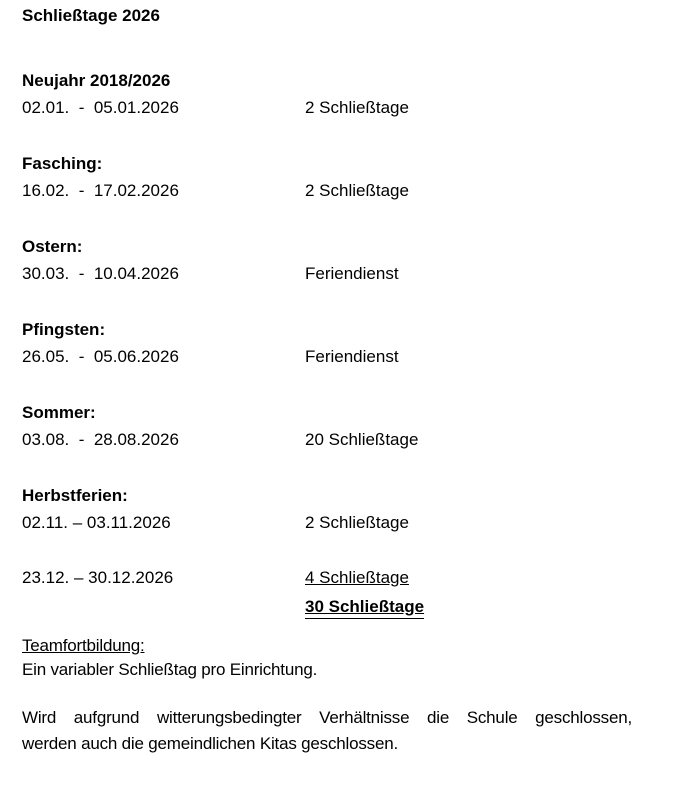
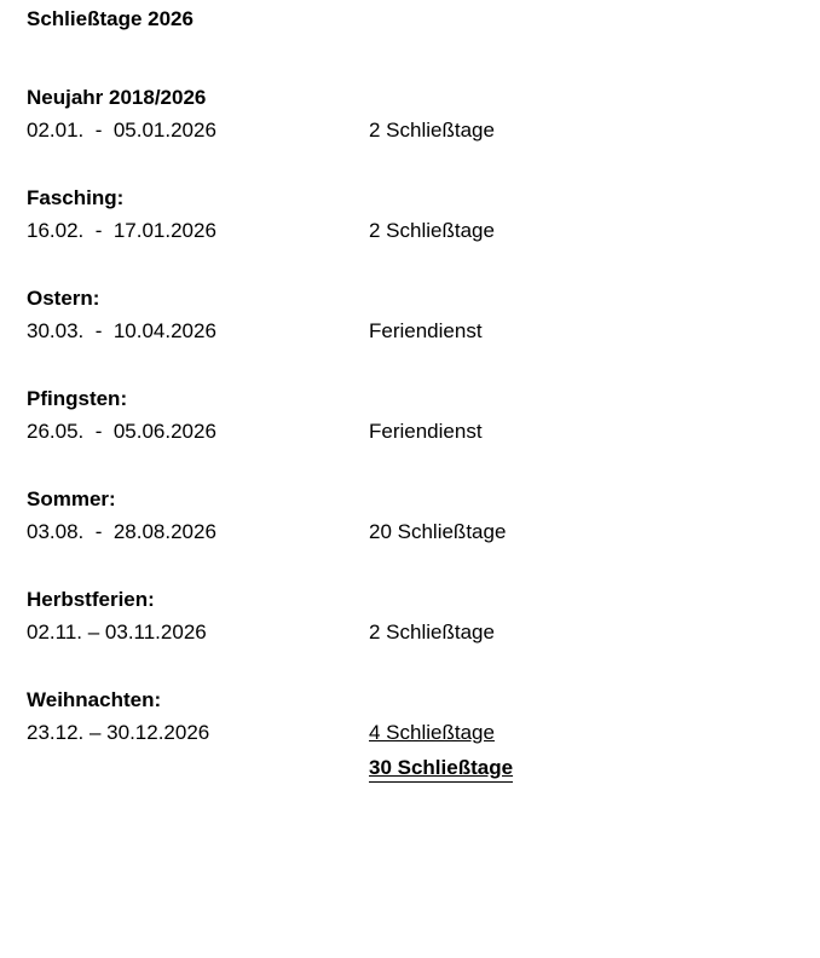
  Schließtage 2026
  Neujahr 2018/2026
  02.01. - 05.01.2026
  2 Schließtage
  Fasching:
- 16.02. - 17.02.2026
+ 16.02. - 17.01.2026
  2 Schließtage
  Ostern:
  30.03. - 10.04.2026
  Feriendienst
  Pfingsten:
  26.05. - 05.06.2026
  Feriendienst
  Sommer:
  03.08. - 28.08.2026
  20 Schließtage
  Herbstferien:
  02.11. – 03.11.2026
  2 Schließtage
+ Weihnachten:
  23.12. – 30.12.2026
  4 Schließtage
  30 Schließtage
- Teamfortbildung:
- Ein variabler Schließtag pro Einrichtung.
- Wird aufgrund witterungsbedingter Verhältnisse die Schule geschlossen,
- werden auch die gemeindlichen Kitas geschlossen.
